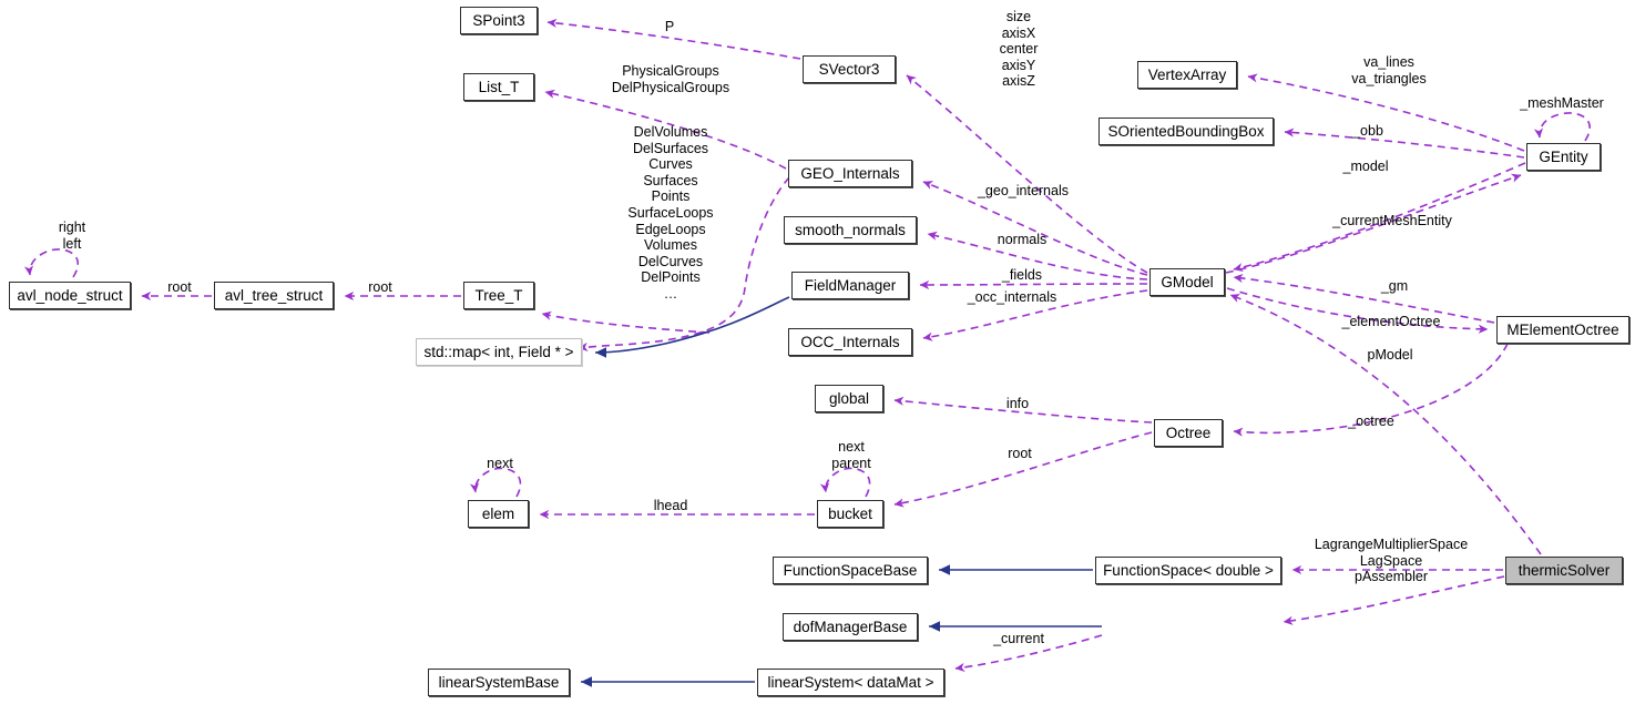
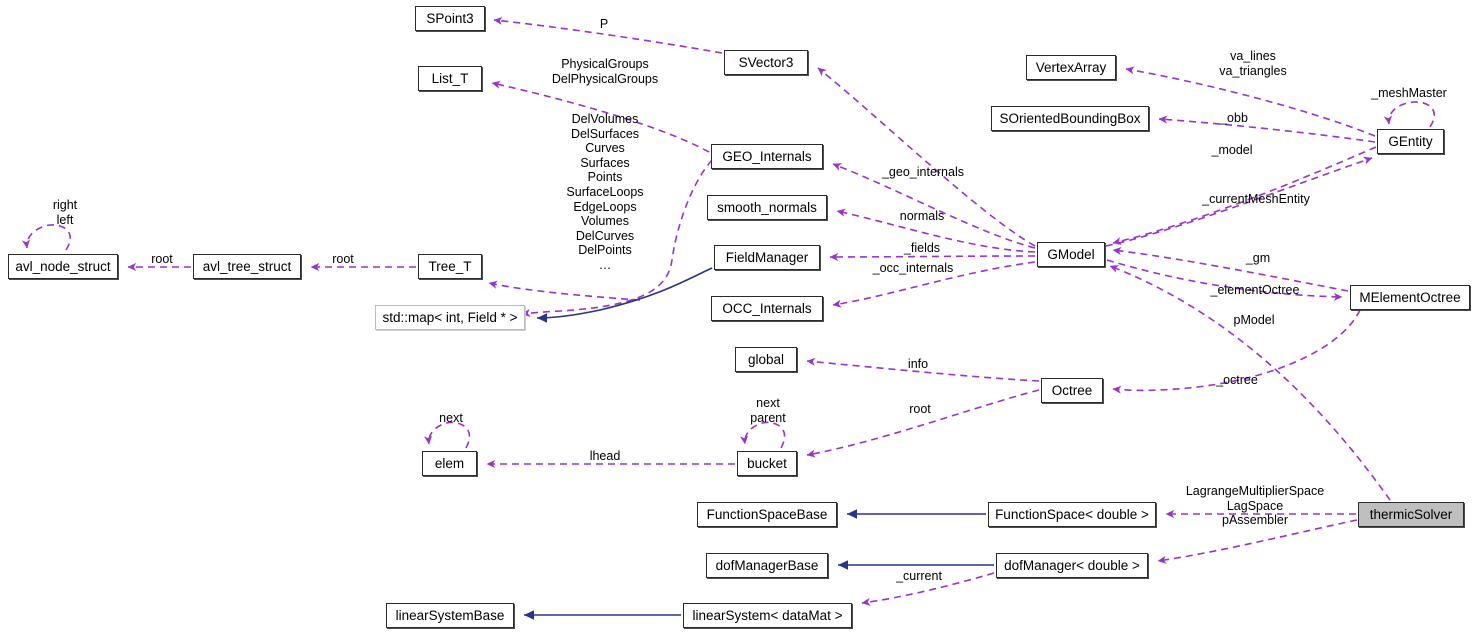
  SPoint3
  List_T
  SVector3
  VertexArray
  SOrientedBoundingBox
  GEntity
  GEO_Internals
  smooth_normals
  FieldManager
  OCC_Internals
  GModel
  MElementOctree
  avl_node_struct
  avl_tree_struct
  Tree_T
  std::map< int, Field * >
  global
  Octree
  elem
  bucket
  FunctionSpaceBase
  FunctionSpace< double >
  thermicSolver
  dofManagerBase
+ dofManager< double >
  linearSystemBase
  linearSystem< dataMat >
  P
- size
- axisX
- center
- axisY
- axisZ
  PhysicalGroups
  DelPhysicalGroups
  va_lines
  va_triangles
  _meshMaster
  _obb
  _model
  DelVolumes
  DelSurfaces
  Curves
  Surfaces
  Points
  SurfaceLoops
  EdgeLoops
  Volumes
  DelCurves
  DelPoints
  …
  _geo_internals
  _currentMeshEntity
  normals
  _fields
  _gm
  _occ_internals
  root
  root
  right
  left
  _elementOctree
  pModel
  info
  _octree
  root
  next
  next
  parent
  lhead
  LagrangeMultiplierSpace
  LagSpace
  pAssembler
  _current
